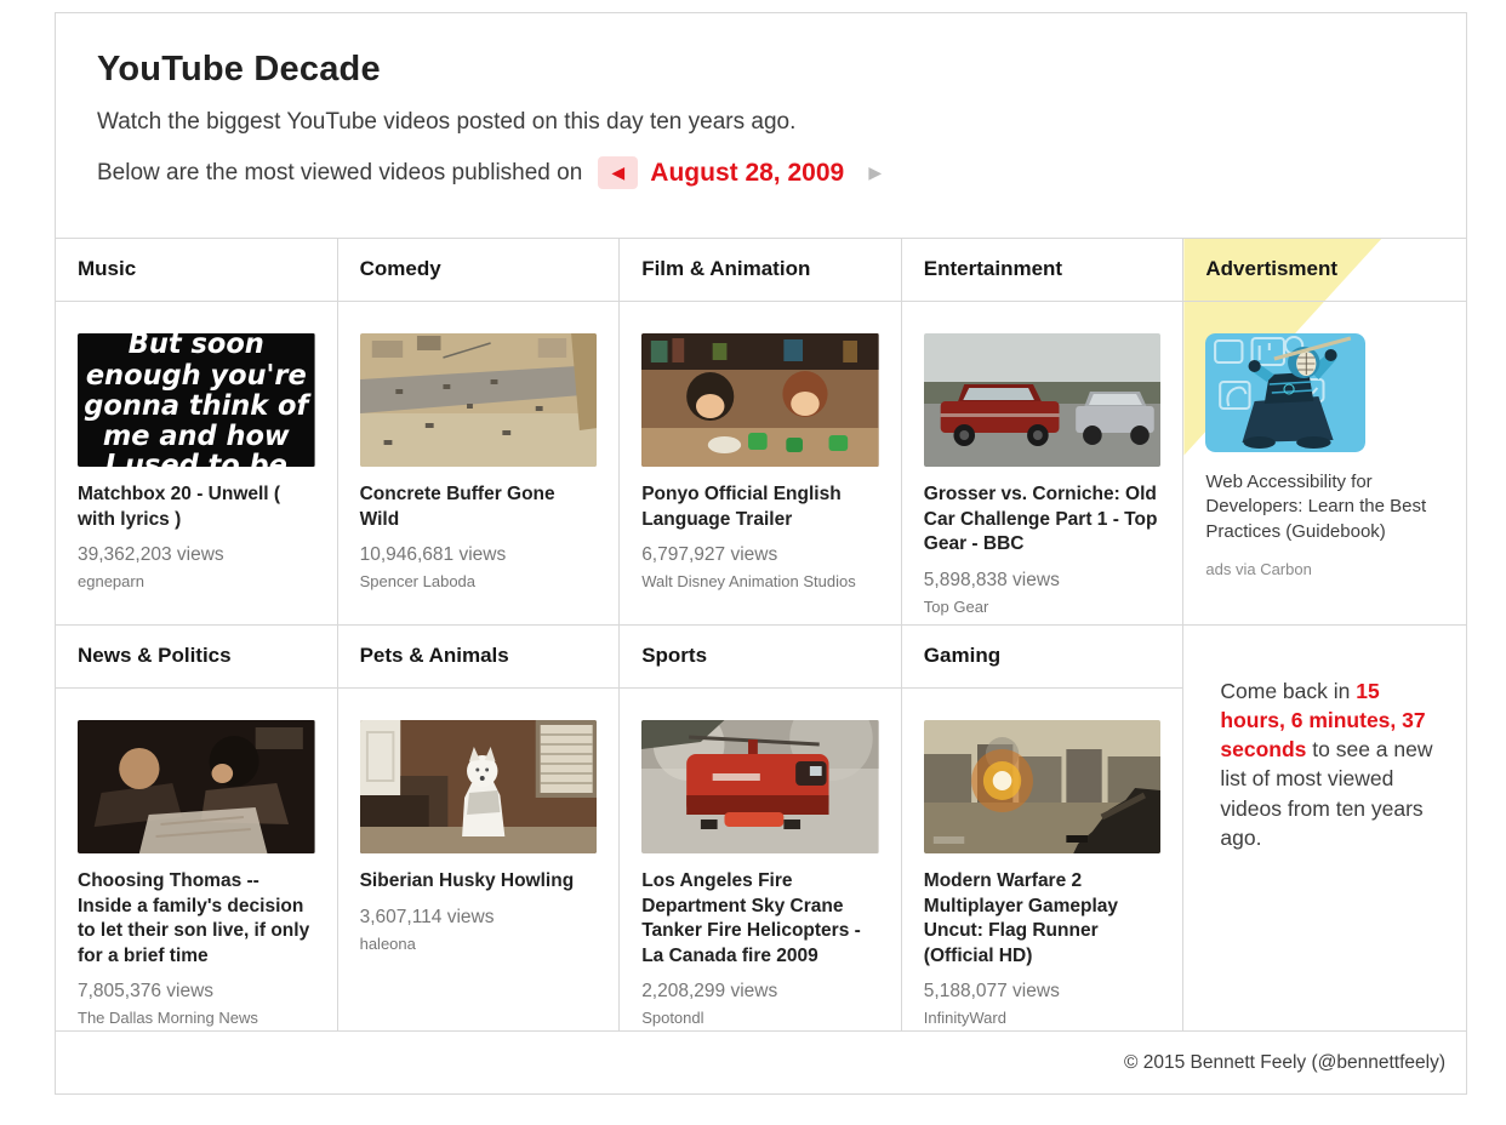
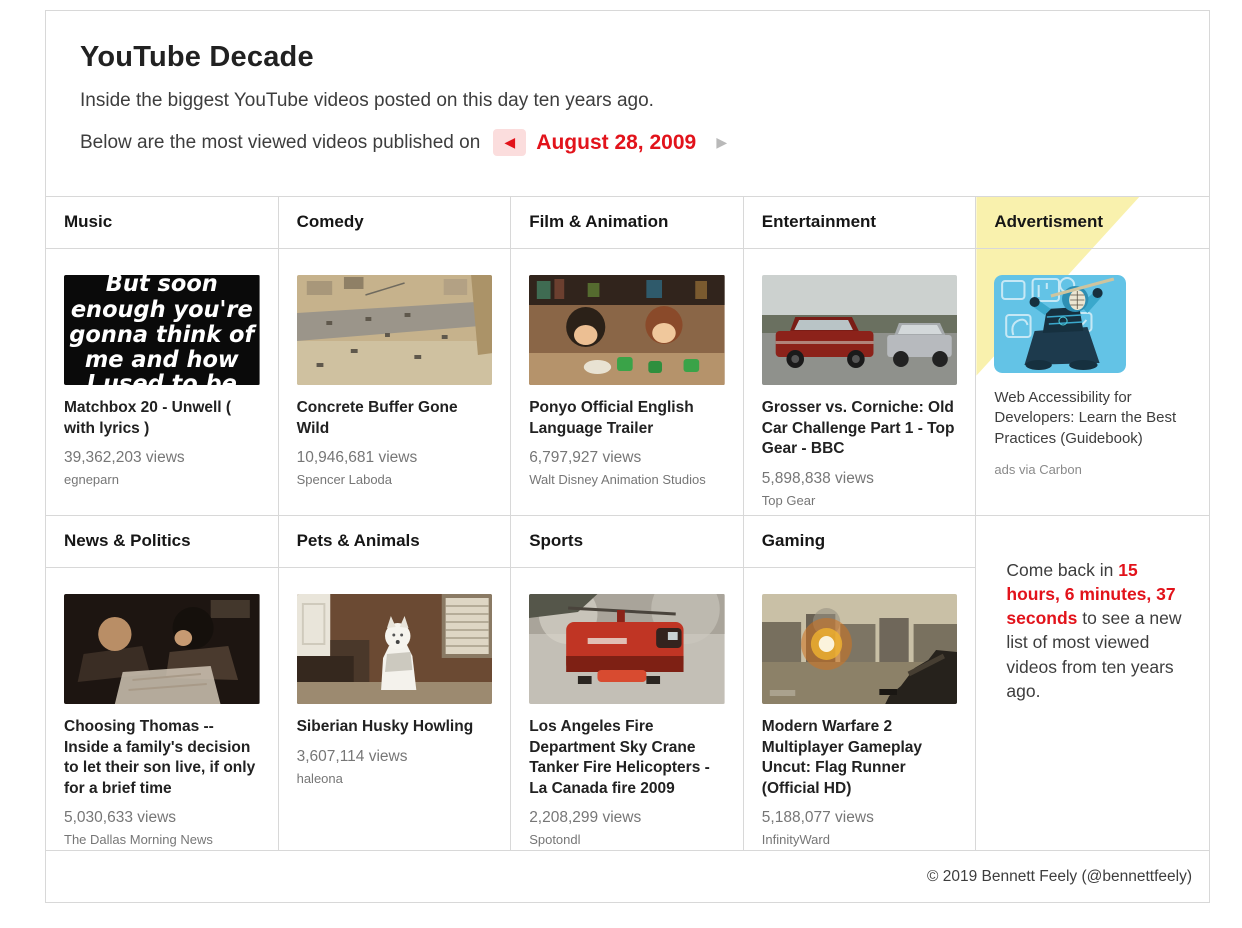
  YouTube Decade
- Watch the biggest YouTube videos posted on this day ten years ago.
+ Inside the biggest YouTube videos posted on this day ten years ago.
  Below are the most viewed videos published on
  ◀
  August 28, 2009
  ▶
  Music
  Comedy
  Film & Animation
  Entertainment
  Advertisment
  Web Accessibility for Developers: Learn the Best Practices (Guidebook)
  ads via Carbon
  But soon
  enough you're
  gonna think of
  me and how
  I used to be
  Matchbox 20 - Unwell ( with lyrics )
  39,362,203 views
  egneparn
  Concrete Buffer Gone Wild
  10,946,681 views
  Spencer Laboda
  Ponyo Official English Language Trailer
  6,797,927 views
  Walt Disney Animation Studios
  Grosser vs. Corniche: Old Car Challenge Part 1 - Top Gear - BBC
  5,898,838 views
  Top Gear
  News & Politics
  Pets & Animals
  Sports
  Gaming
  Come back in 15 hours, 6 minutes, 37 seconds to see a new list of most viewed videos from ten years ago.
  Choosing Thomas -- Inside a family's decision to let their son live, if only for a brief time
- 7,805,376 views
+ 5,030,633 views
  The Dallas Morning News
  Siberian Husky Howling
  3,607,114 views
  haleona
  Los Angeles Fire Department Sky Crane Tanker Fire Helicopters - La Canada fire 2009
  2,208,299 views
  Spotondl
  Modern Warfare 2 Multiplayer Gameplay Uncut: Flag Runner (Official HD)
  5,188,077 views
  InfinityWard
- © 2015 Bennett Feely (@bennettfeely)
+ © 2019 Bennett Feely (@bennettfeely)
